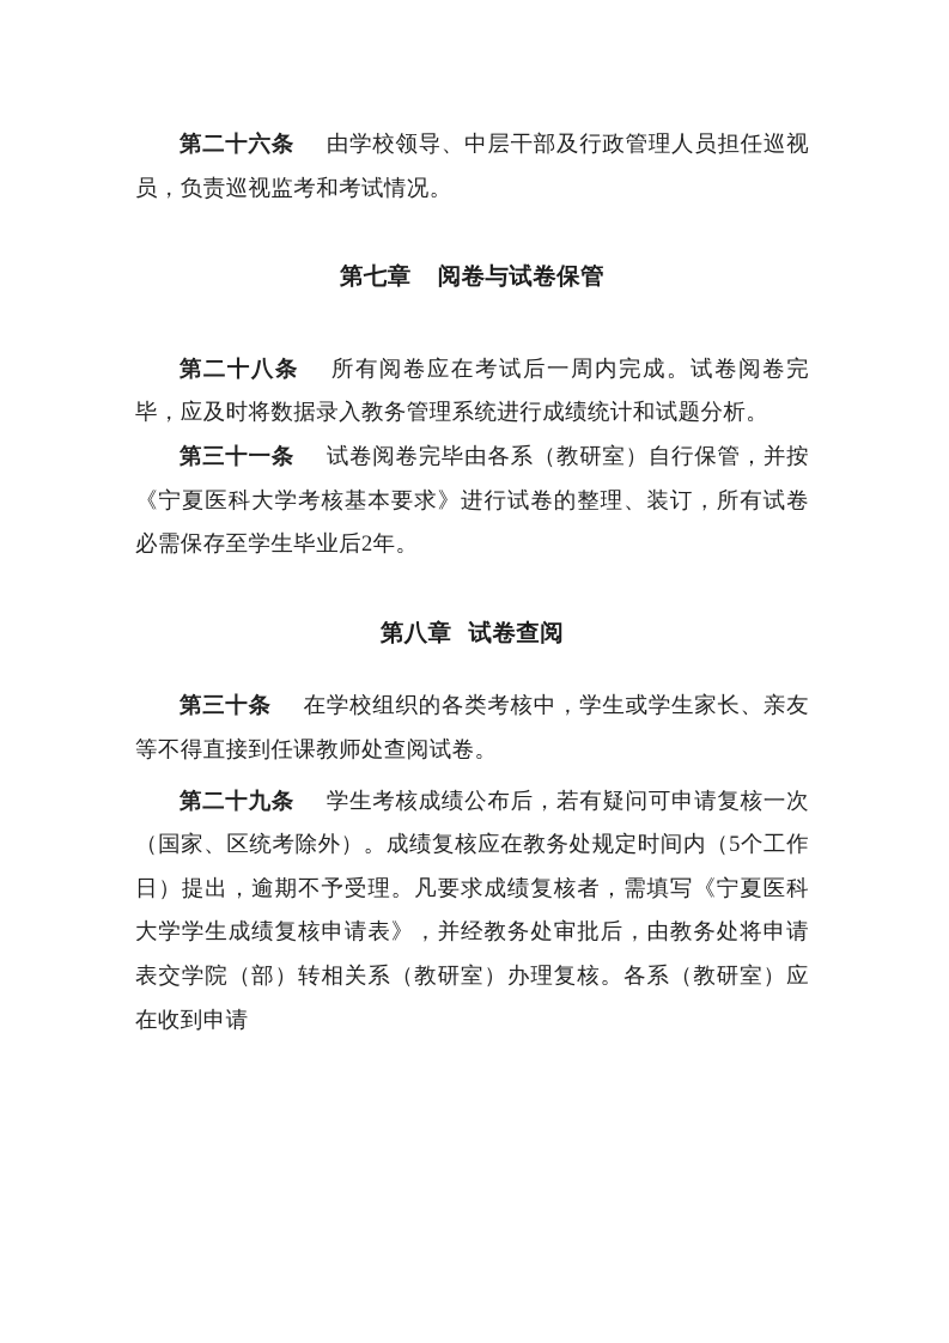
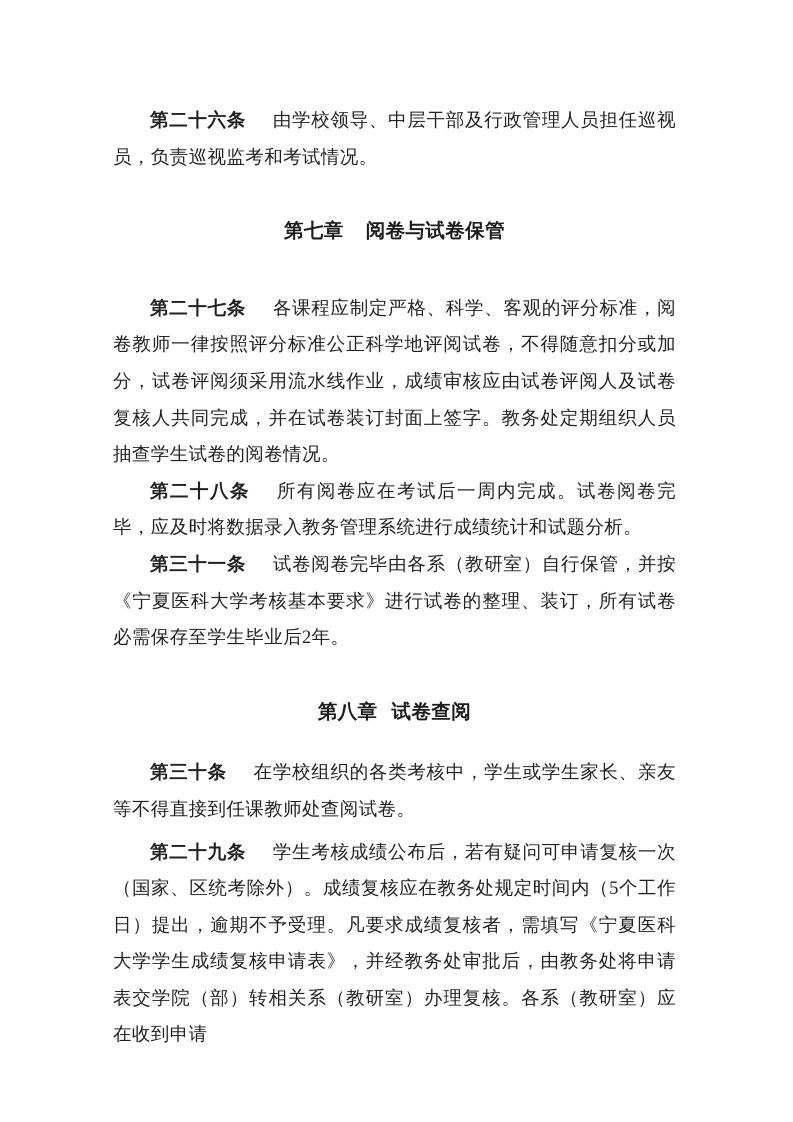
  第二十六条 由学校领导、中层干部及行政管理人员担任巡视员，负责巡视监考和考试情况。
  第七章 阅卷与试卷保管
+ 第二十七条 各课程应制定严格、科学、客观的评分标准，阅卷教师一律按照评分标准公正科学地评阅试卷，不得随意扣分或加分，试卷评阅须采用流水线作业，成绩审核应由试卷评阅人及试卷复核人共同完成，并在试卷装订封面上签字。教务处定期组织人员抽查学生试卷的阅卷情况。
  第二十八条 所有阅卷应在考试后一周内完成。试卷阅卷完毕，应及时将数据录入教务管理系统进行成绩统计和试题分析。
  第三十一条 试卷阅卷完毕由各系（教研室）自行保管，并按《宁夏医科大学考核基本要求》进行试卷的整理、装订，所有试卷必需保存至学生毕业后2年。
  第八章 试卷查阅
  第三十条 在学校组织的各类考核中，学生或学生家长、亲友等不得直接到任课教师处查阅试卷。
  第二十九条 学生考核成绩公布后，若有疑问可申请复核一次（国家、区统考除外）。成绩复核应在教务处规定时间内（5个工作日）提出，逾期不予受理。凡要求成绩复核者，需填写《宁夏医科大学学生成绩复核申请表》，并经教务处审批后，由教务处将申请表交学院（部）转相关系（教研室）办理复核。各系（教研室）应在收到申请
